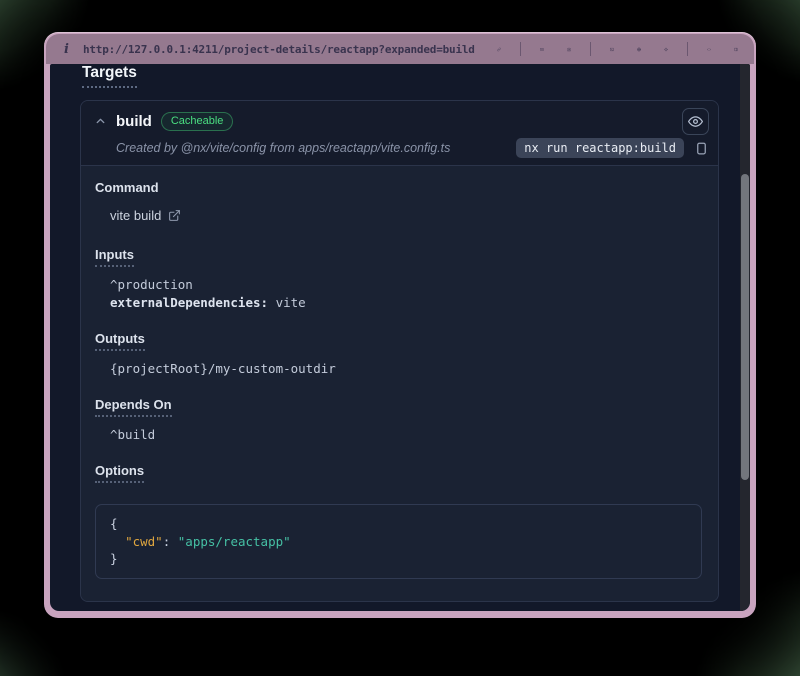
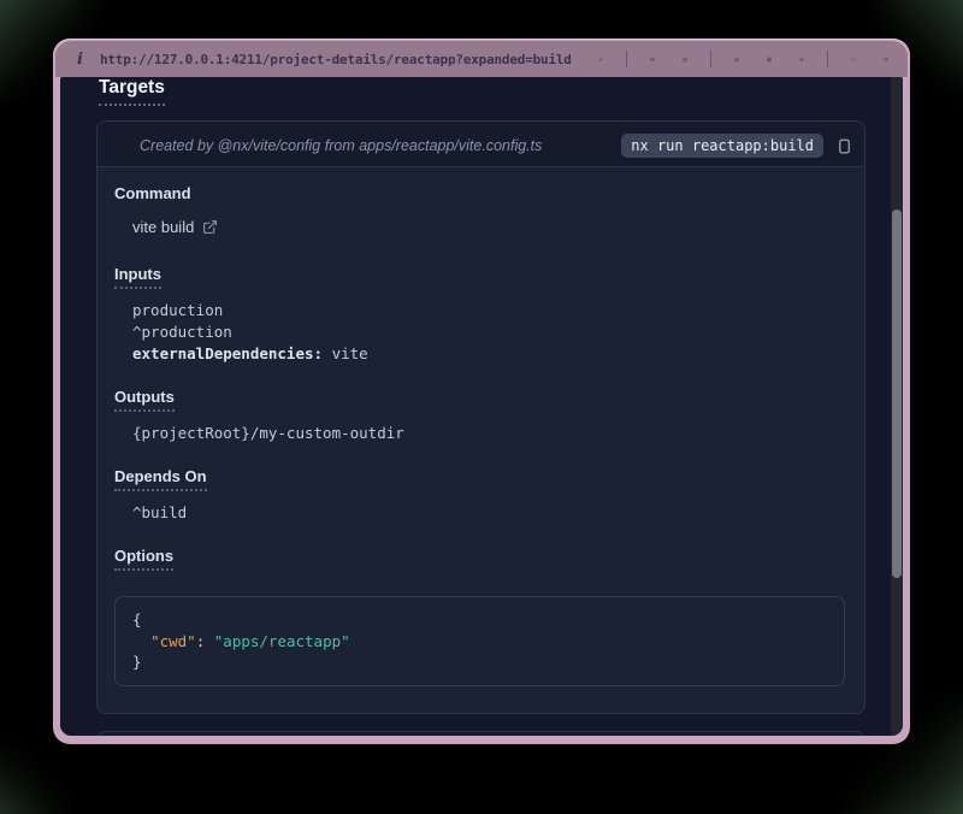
  i
  http://127.0.0.1:4211/project-details/reactapp?expanded=build
  Targets
- build
- Cacheable
  Created by @nx/vite/config from apps/reactapp/vite.config.ts
  nx run reactapp:build
  Command
  vite build
  Inputs
+ production
  ^production
  externalDependencies: vite
  Outputs
  {projectRoot}/my-custom-outdir
  Depends On
  ^build
  Options
  {
  "cwd": "apps/reactapp"
  }
